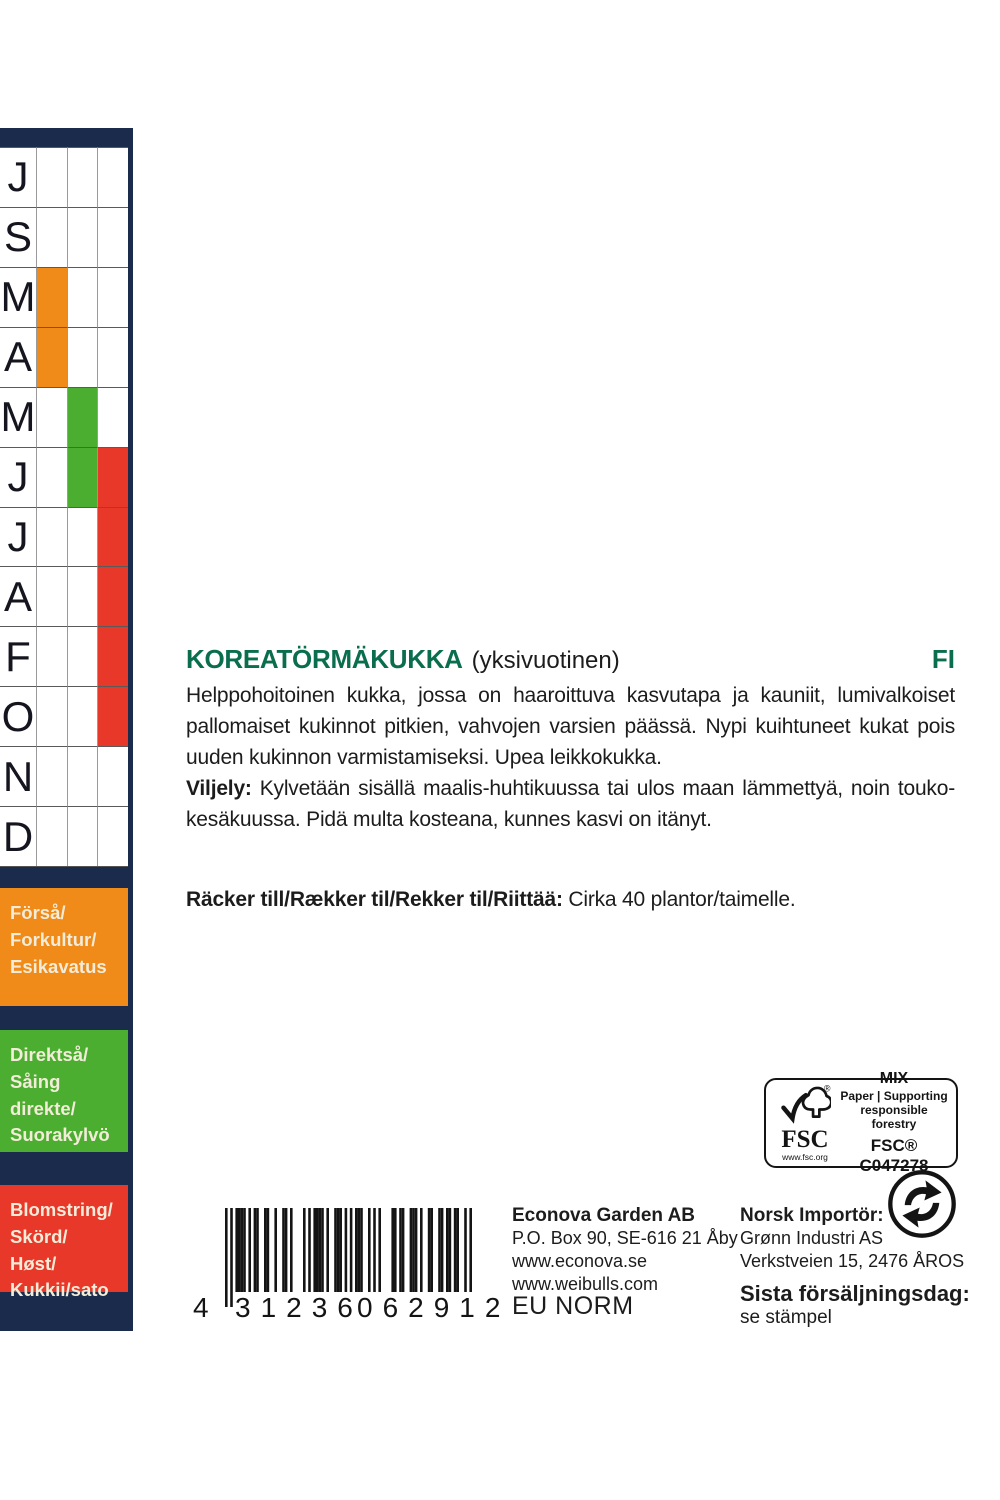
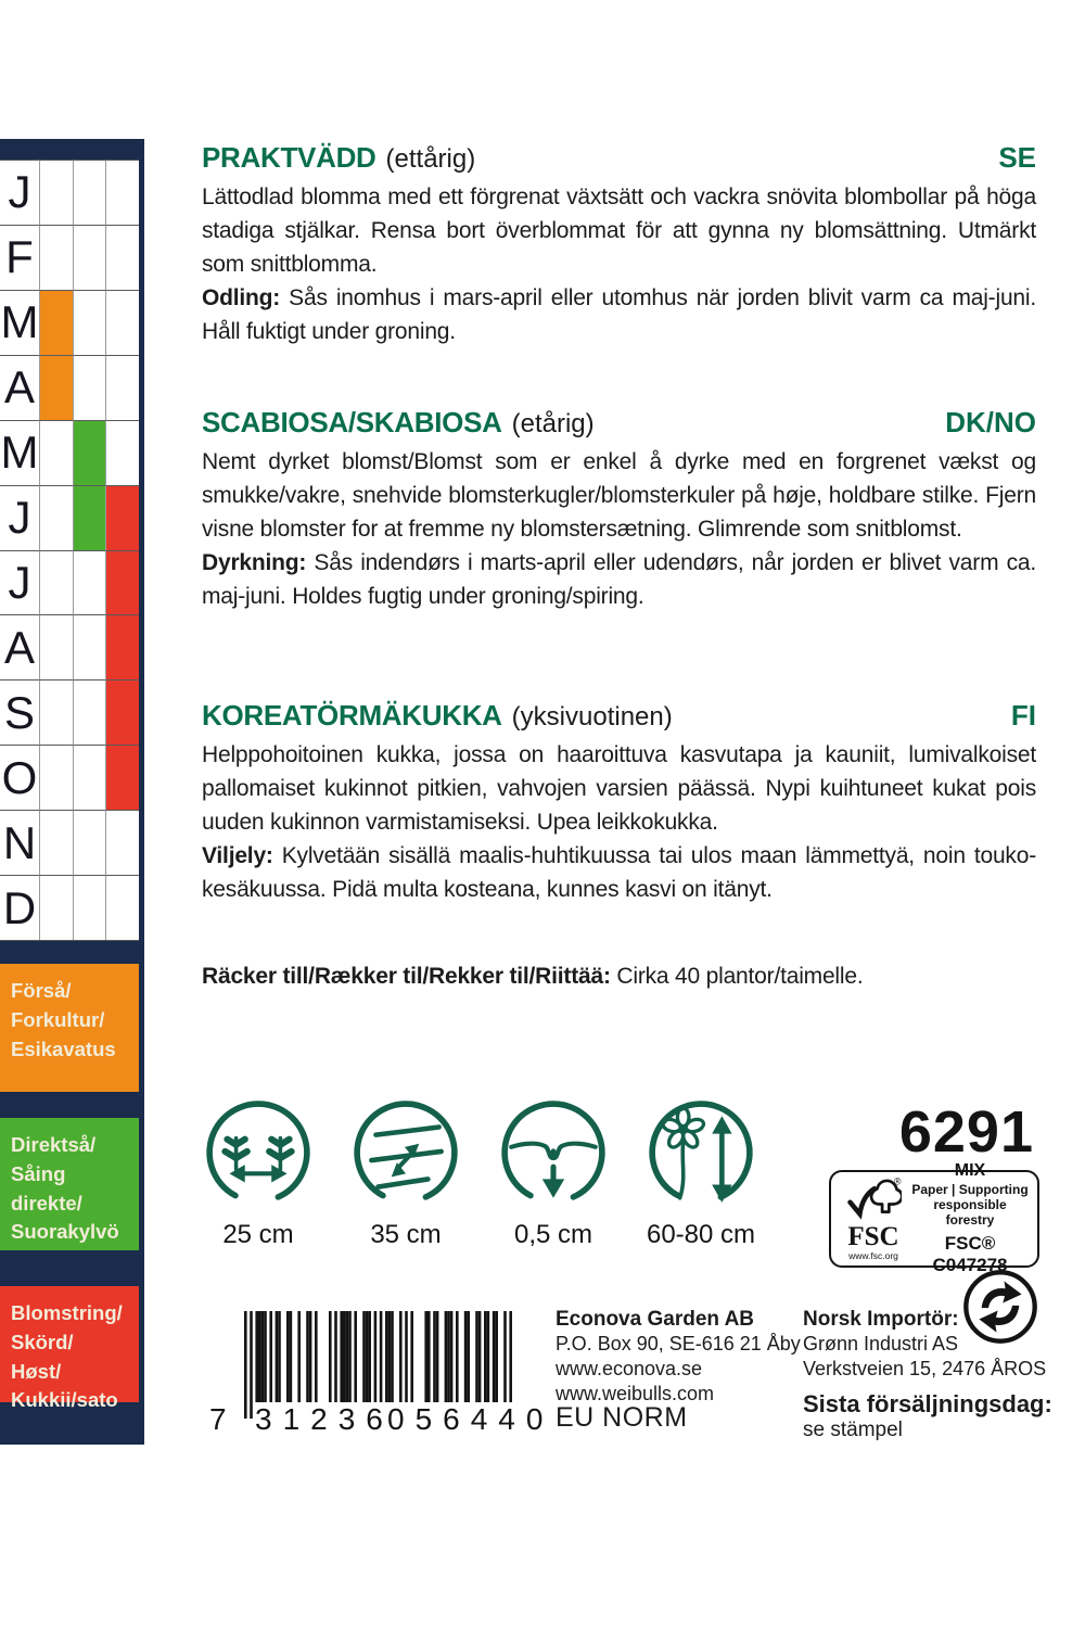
  J
- S
+ F
  M
  A
  M
  J
  J
  A
- F
+ S
  O
  N
  D
  Förså/
  Forkultur/
  Esikavatus
  Direktså/
  Såing
  direkte/
  Suorakylvö
  Blomstring/
  Skörd/
  Høst/
  Kukkii/sato
+ PRAKTVÄDD
+ (ettårig)
+ SE
+ Lättodlad blomma med ett förgrenat växtsätt och vackra snövita blombollar på höga stadiga stjälkar. Rensa bort överblommat för att gynna ny blomsättning. Utmärkt som snittblomma.
+ Odling: Sås inomhus i mars-april eller utomhus när jorden blivit varm ca maj-juni. Håll fuktigt under groning.
+ SCABIOSA/SKABIOSA
+ (etårig)
+ DK/NO
+ Nemt dyrket blomst/Blomst som er enkel å dyrke med en forgrenet vækst og smukke/vakre, snehvide blomsterkugler/blomsterkuler på høje, holdbare stilke. Fjern visne blomster for at fremme ny blomstersætning. Glimrende som snitblomst.
+ Dyrkning: Sås indendørs i marts-april eller udendørs, når jorden er blivet varm ca. maj-juni. Holdes fugtig under groning/spiring.
  KOREATÖRMÄKUKKA
  (yksivuotinen)
  FI
  Helppohoitoinen kukka, jossa on haaroittuva kasvutapa ja kauniit, lumivalkoiset pallomaiset kukinnot pitkien, vahvojen varsien päässä. Nypi kuihtuneet kukat pois uuden kukinnon varmistamiseksi. Upea leikkokukka.
  Viljely: Kylvetään sisällä maalis-huhtikuussa tai ulos maan lämmettyä, noin touko-kesäkuussa. Pidä multa kosteana, kunnes kasvi on itänyt.
  Räcker till/Rækker til/Rekker til/Riittää: Cirka 40 plantor/taimelle.
+ 25 cm
+ 35 cm
+ 0,5 cm
+ 60-80 cm
+ 6291
  ®
  FSC
  www.fsc.org
  MIX
  Paper | Supporting
  responsible forestry
  FSC® C047278
- 4
+ 7
  31236
- 062912
+ 056440
  Econova Garden AB
  P.O. Box 90, SE-616 21 Åby
  www.econova.se
  www.weibulls.com
  EU NORM
  Norsk Importör:
  Grønn Industri AS
  Verkstveien 15, 2476 ÅROS
  Sista försäljningsdag:
  se stämpel
